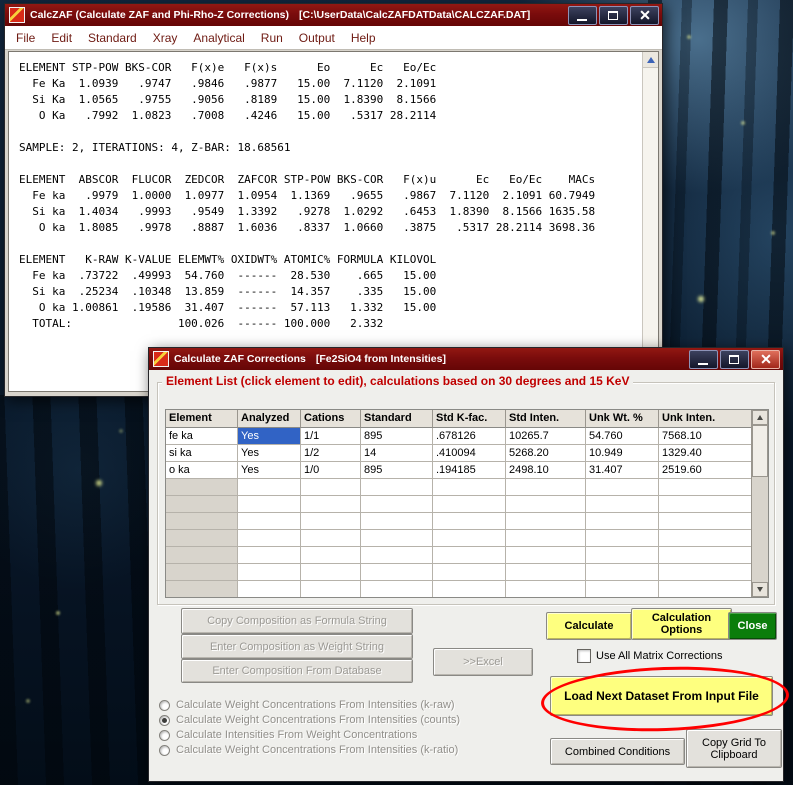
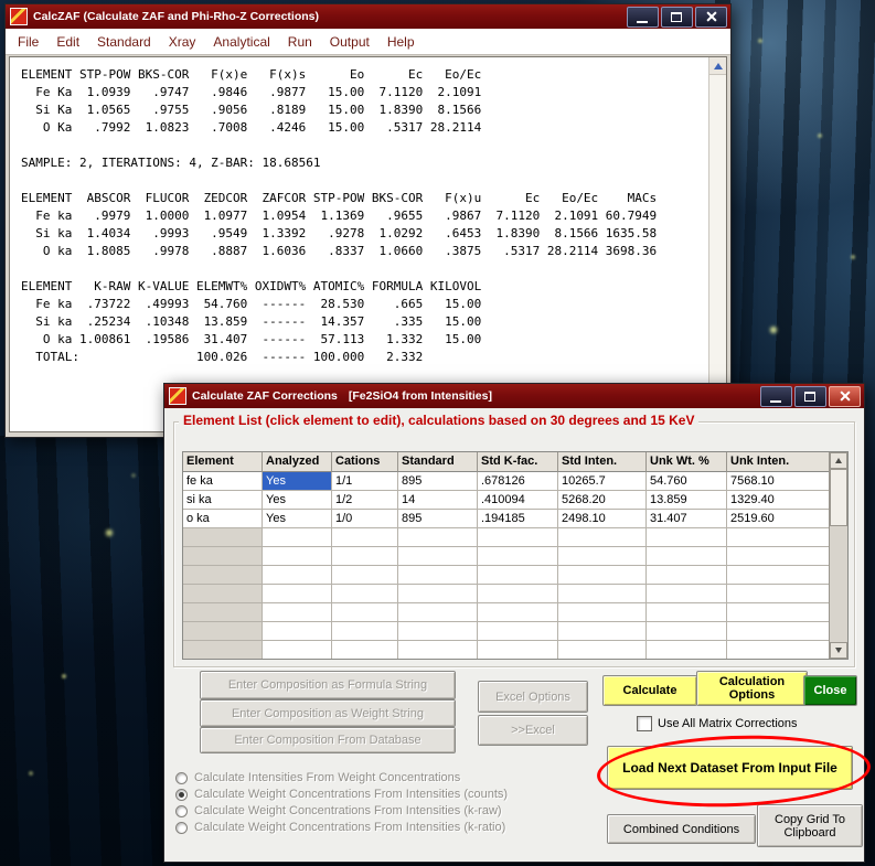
  CalcZAF (Calculate ZAF and Phi-Rho-Z Corrections)
- [C:\UserData\CalcZAFDATData\CALCZAF.DAT]
  File
  Edit
  Standard
  Xray
  Analytical
  Run
  Output
  Help
  ELEMENT STP-POW BKS-COR F(x)e F(x)s Eo Ec Eo/Ec
  Fe Ka 1.0939 .9747 .9846 .9877 15.00 7.1120 2.1091
  Si Ka 1.0565 .9755 .9056 .8189 15.00 1.8390 8.1566
  O Ka .7992 1.0823 .7008 .4246 15.00 .5317 28.2114
  SAMPLE: 2, ITERATIONS: 4, Z-BAR: 18.68561
  ELEMENT ABSCOR FLUCOR ZEDCOR ZAFCOR STP-POW BKS-COR F(x)u Ec Eo/Ec MACs
  Fe ka .9979 1.0000 1.0977 1.0954 1.1369 .9655 .9867 7.1120 2.1091 60.7949
  Si ka 1.4034 .9993 .9549 1.3392 .9278 1.0292 .6453 1.8390 8.1566 1635.58
  O ka 1.8085 .9978 .8887 1.6036 .8337 1.0660 .3875 .5317 28.2114 3698.36
  ELEMENT K-RAW K-VALUE ELEMWT% OXIDWT% ATOMIC% FORMULA KILOVOL
  Fe ka .73722 .49993 54.760 ------ 28.530 .665 15.00
  Si ka .25234 .10348 13.859 ------ 14.357 .335 15.00
  O ka 1.00861 .19586 31.407 ------ 57.113 1.332 15.00
  TOTAL: 100.026 ------ 100.000 2.332
  Calculate ZAF Corrections
  [Fe2SiO4 from Intensities]
  Element List (click element to edit), calculations based on 30 degrees and 15 KeV
  Element
  Analyzed
  Cations
  Standard
  Std K-fac.
  Std Inten.
  Unk Wt. %
  Unk Inten.
  fe ka
  Yes
  1/1
  895
  .678126
  10265.7
  54.760
  7568.10
  si ka
  Yes
  1/2
  14
  .410094
  5268.20
- 10.949
+ 13.859
  1329.40
  o ka
  Yes
  1/0
  895
  .194185
  2498.10
  31.407
  2519.60
- Copy Composition as Formula String
+ Enter Composition as Formula String
  Enter Composition as Weight String
  Enter Composition From Database
+ Excel Options
  >>Excel
  Calculate
  Calculation Options
  Close
  Load Next Dataset From Input File
  Combined Conditions
  Copy Grid To Clipboard
  Use All Matrix Corrections
- Calculate Weight Concentrations From Intensities (k-raw)
+ Calculate Intensities From Weight Concentrations
  Calculate Weight Concentrations From Intensities (counts)
- Calculate Intensities From Weight Concentrations
+ Calculate Weight Concentrations From Intensities (k-raw)
  Calculate Weight Concentrations From Intensities (k-ratio)
